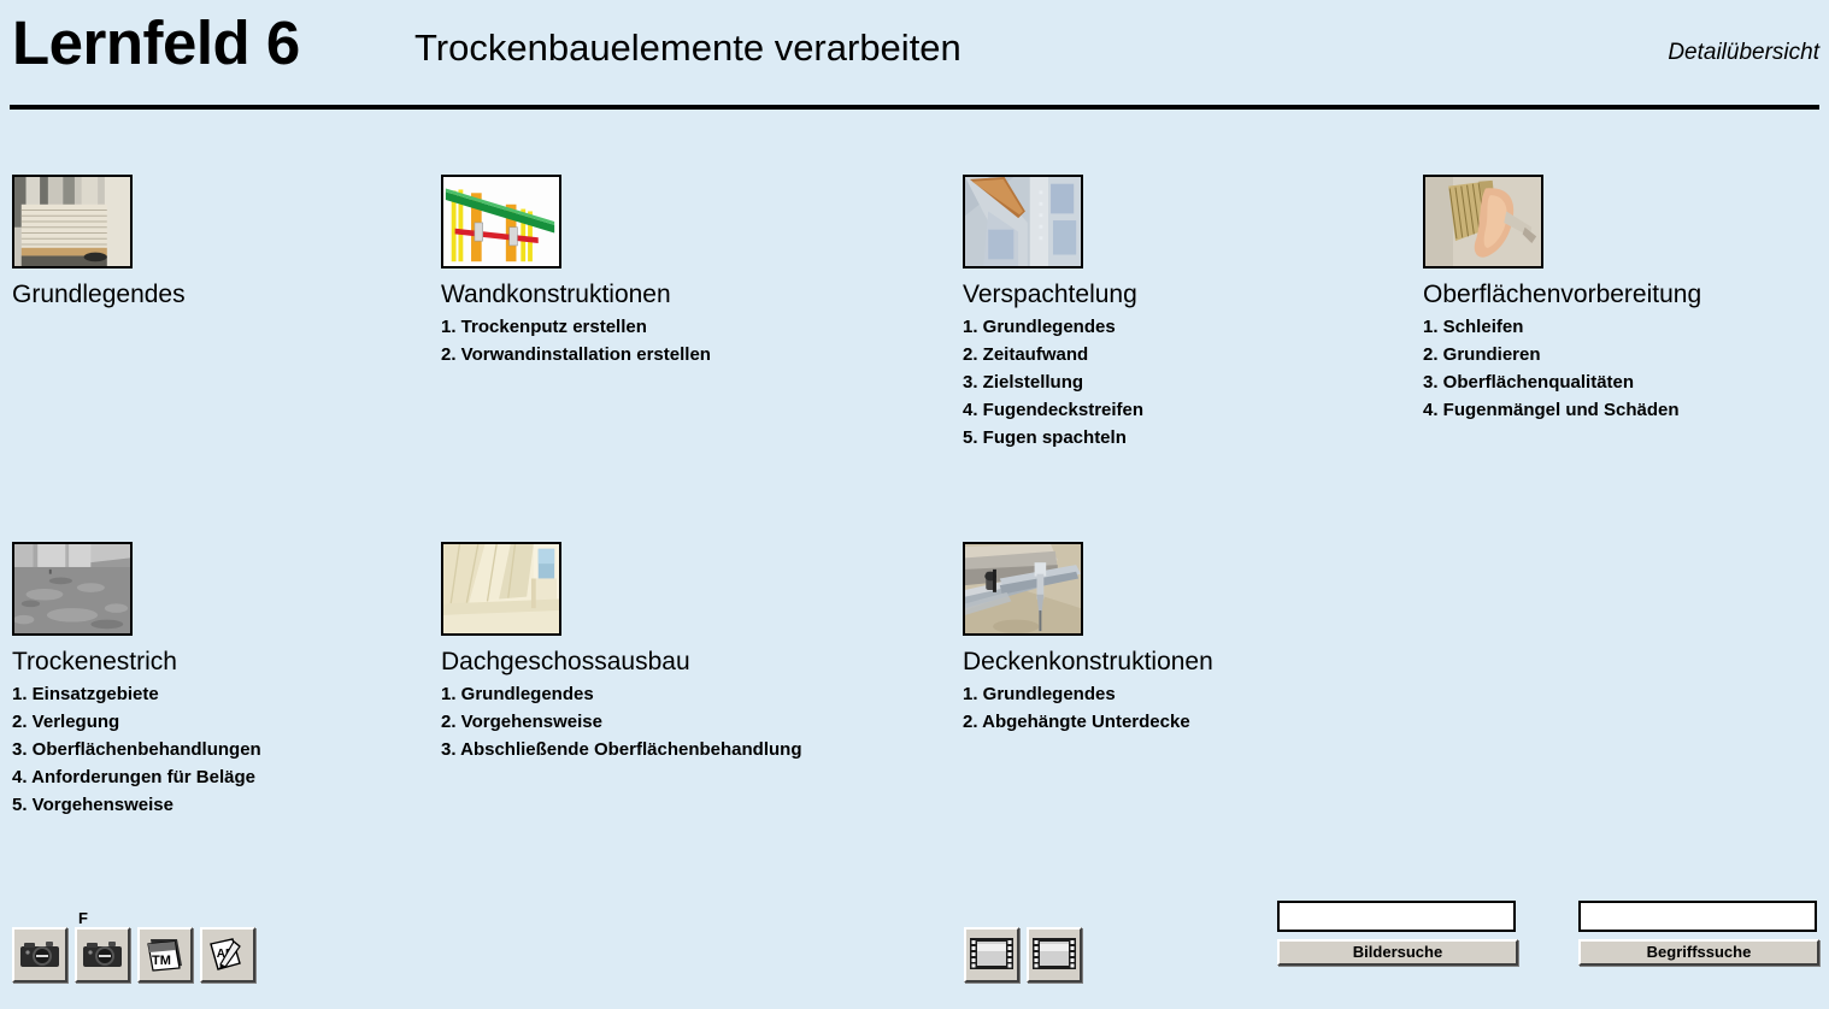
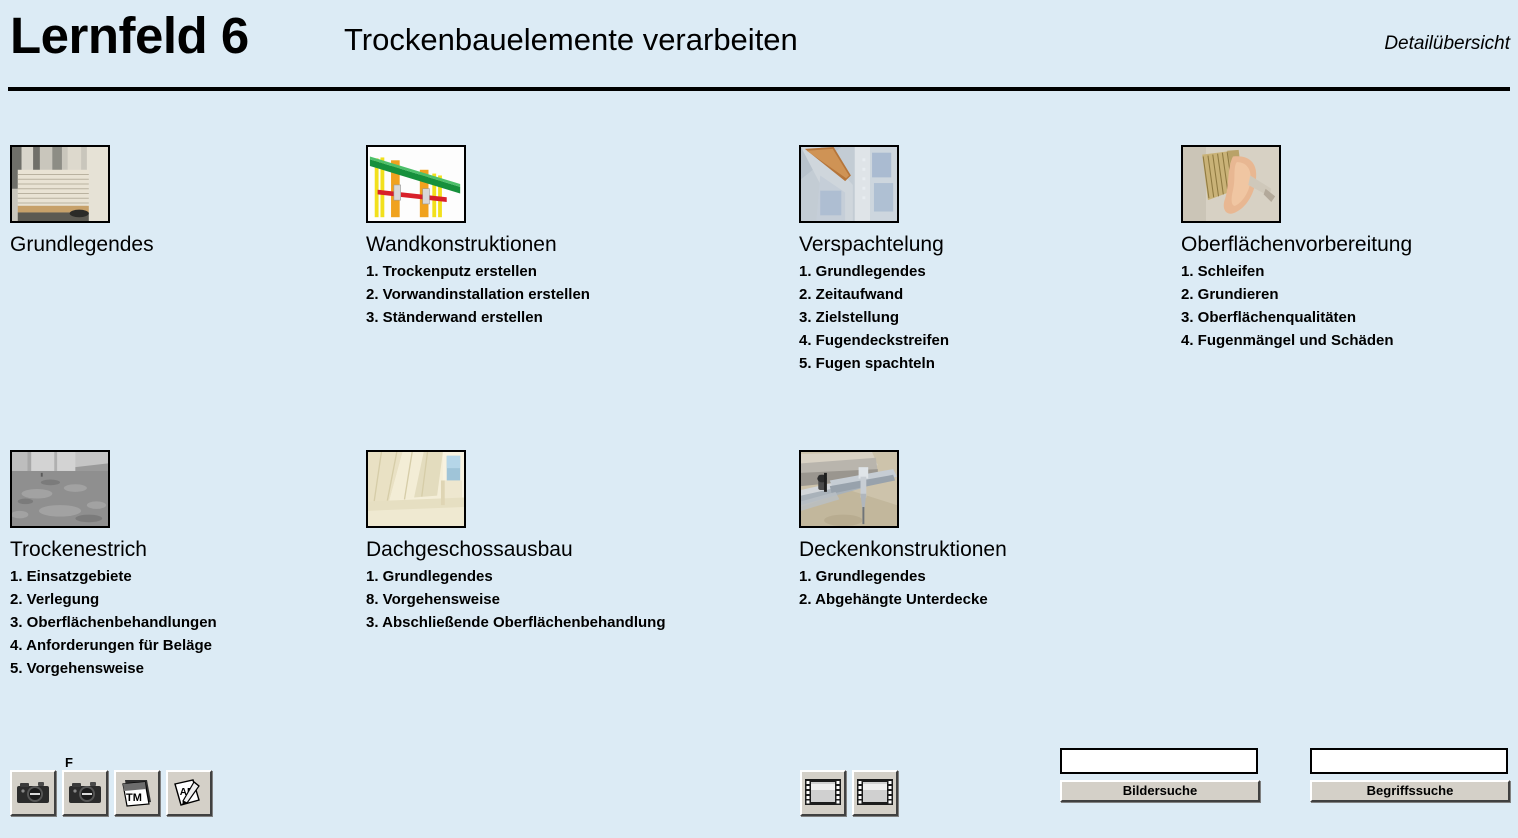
  Lernfeld 6
  Trockenbauelemente verarbeiten
  Detailübersicht
  Grundlegendes
  Wandkonstruktionen
  1. Trockenputz erstellen
  2. Vorwandinstallation erstellen
+ 3. Ständerwand erstellen
  Verspachtelung
  1. Grundlegendes
  2. Zeitaufwand
  3. Zielstellung
  4. Fugendeckstreifen
  5. Fugen spachteln
  Oberflächenvorbereitung
  1. Schleifen
  2. Grundieren
  3. Oberflächenqualitäten
  4. Fugenmängel und Schäden
  Trockenestrich
  1. Einsatzgebiete
  2. Verlegung
  3. Oberflächenbehandlungen
  4. Anforderungen für Beläge
  5. Vorgehensweise
  Dachgeschossausbau
  1. Grundlegendes
- 2. Vorgehensweise
+ 8. Vorgehensweise
  3. Abschließende Oberflächenbehandlung
  Deckenkonstruktionen
  1. Grundlegendes
  2. Abgehängte Unterdecke
  F
  TM
  Bildersuche
  Begriffssuche
